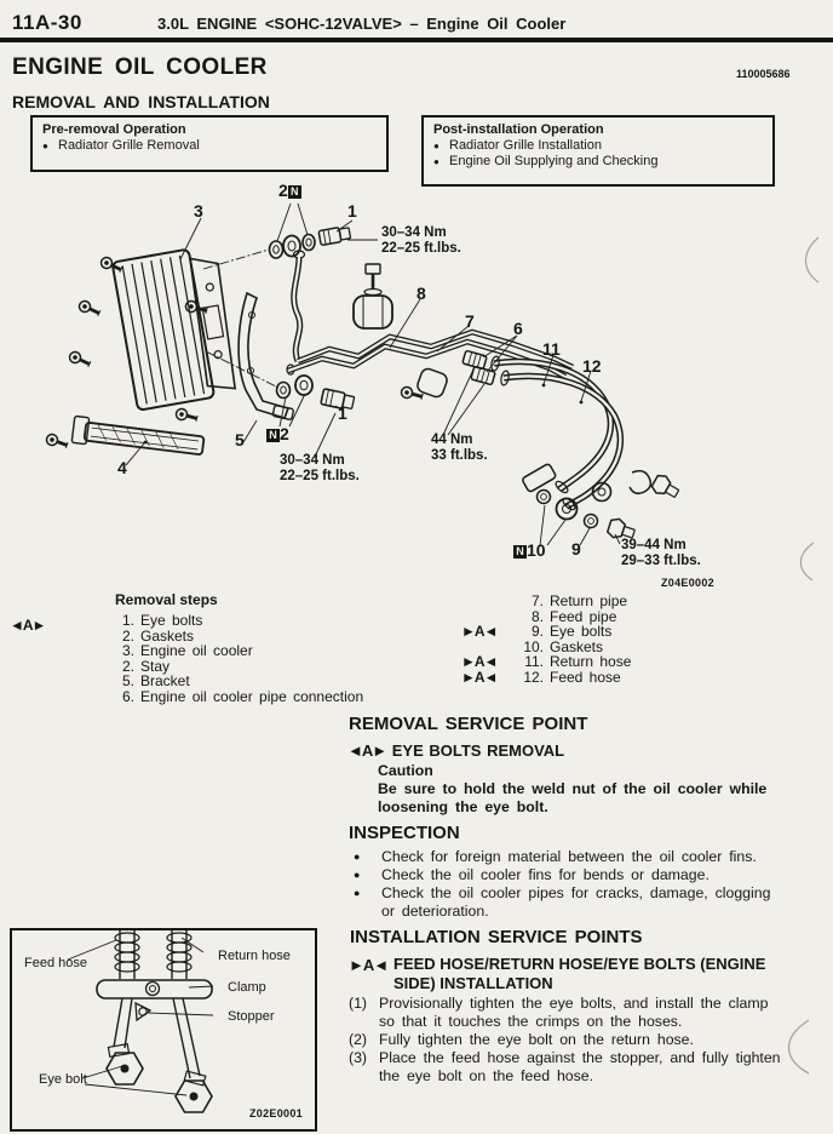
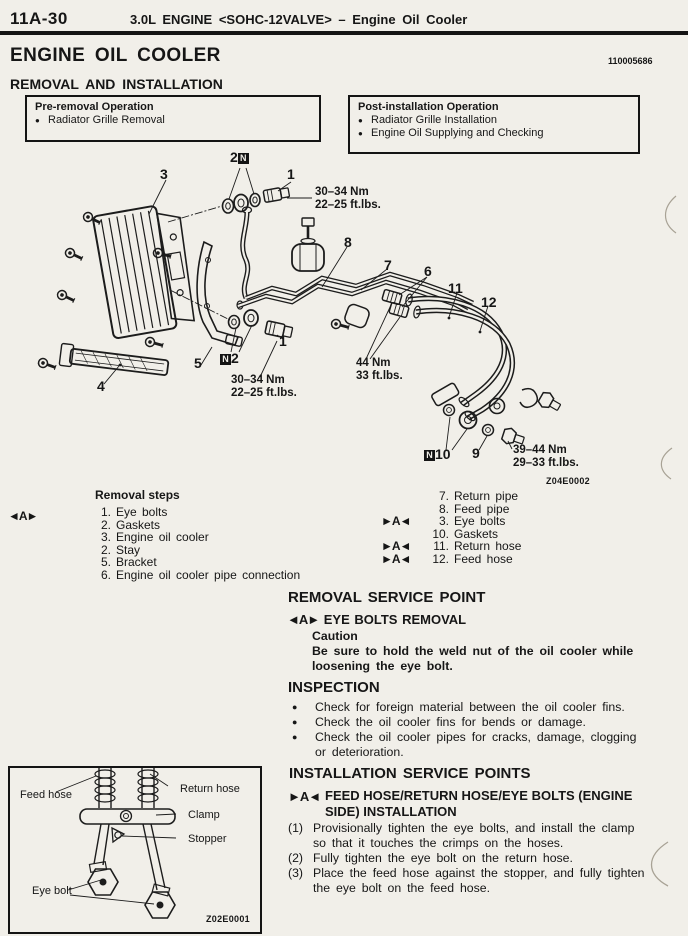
  11A-30
  3.0L ENGINE <SOHC-12VALVE> – Engine Oil Cooler
  ENGINE OIL COOLER
  110005686
  REMOVAL AND INSTALLATION
  Pre-removal Operation
  ●
  Radiator Grille Removal
  Post-installation Operation
  ●
  Radiator Grille Installation
  ●
  Engine Oil Supplying and Checking
  3
  2 N
  1
  30–34 Nm
  22–25 ft.lbs.
  8
  7
  6
  11
  12
  1
  5
  N 2
  4
  30–34 Nm
  22–25 ft.lbs.
  44 Nm
  33 ft.lbs.
  N 10
  9
  39–44 Nm
  29–33 ft.lbs.
  Z04E0002
  Removal steps
  ◄A►
  1. Eye bolts
  2. Gaskets
  3. Engine oil cooler
  2. Stay
  5. Bracket
  6. Engine oil cooler pipe connection
  7. Return pipe
  8. Feed pipe
- ►A◄ 9. Eye bolts
+ ►A◄ 3. Eye bolts
  10. Gaskets
  ►A◄ 11. Return hose
  ►A◄ 12. Feed hose
  REMOVAL SERVICE POINT
  ◄A► EYE BOLTS REMOVAL
  Caution
  Be sure to hold the weld nut of the oil cooler while
  loosening the eye bolt.
  INSPECTION
  ●
  Check for foreign material between the oil cooler fins.
  ●
  Check the oil cooler fins for bends or damage.
  ●
  Check the oil cooler pipes for cracks, damage, clogging
  or deterioration.
  INSTALLATION SERVICE POINTS
  ►A◄
  FEED HOSE/RETURN HOSE/EYE BOLTS (ENGINE
  SIDE) INSTALLATION
  (1)
  Provisionally tighten the eye bolts, and install the clamp
  so that it touches the crimps on the hoses.
  (2)
  Fully tighten the eye bolt on the return hose.
  (3)
  Place the feed hose against the stopper, and fully tighten
  the eye bolt on the feed hose.
  Feed hose
  Return hose
  Clamp
  Stopper
  Eye bolt
  Z02E0001
